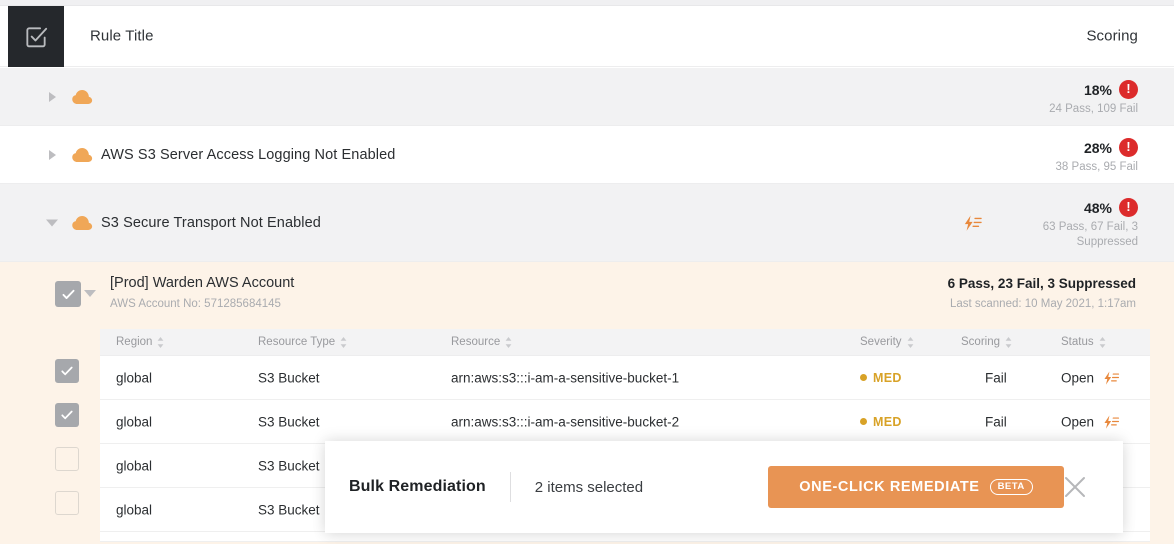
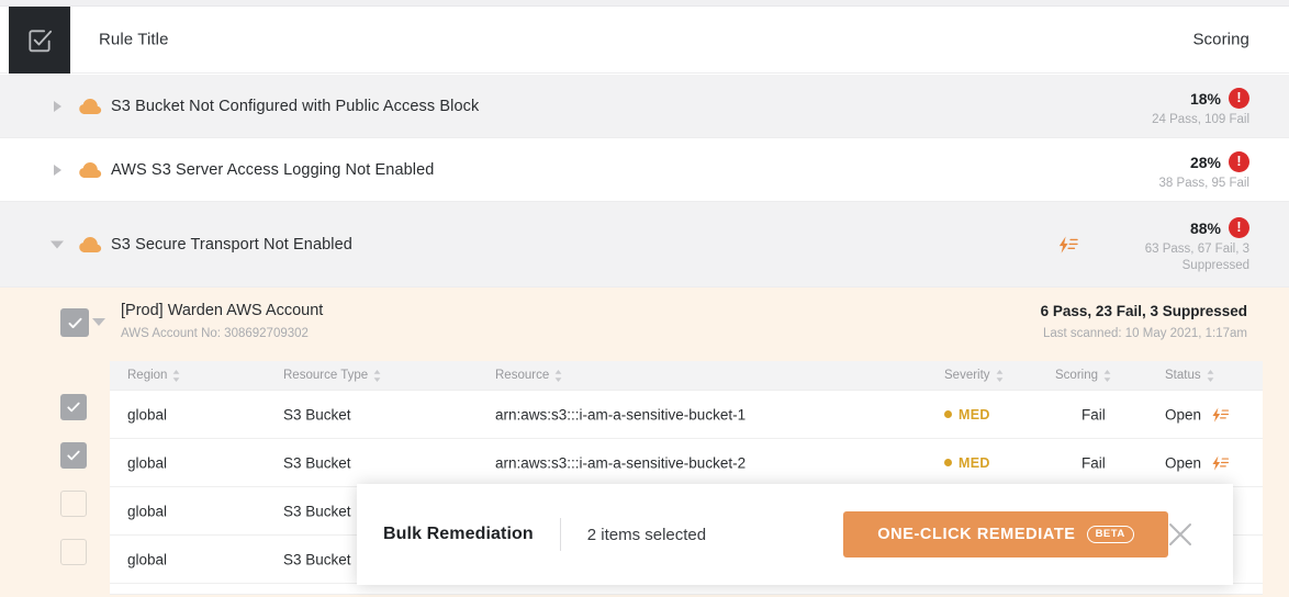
  Rule Title
  Scoring
+ S3 Bucket Not Configured with Public Access Block
  18%
  !
  24 Pass, 109 Fail
  AWS S3 Server Access Logging Not Enabled
  28%
  !
  38 Pass, 95 Fail
  S3 Secure Transport Not Enabled
- 48%
+ 88%
  !
  63 Pass, 67 Fail, 3 Suppressed
  [Prod] Warden AWS Account
- AWS Account No: 571285684145
+ AWS Account No: 308692709302
  6 Pass, 23 Fail, 3 Suppressed
  Last scanned: 10 May 2021, 1:17am
  Region
  Resource Type
  Resource
  Severity
  Scoring
  Status
  global
  S3 Bucket
  arn:aws:s3:::i-am-a-sensitive-bucket-1
  MED
  Fail
  Open
  global
  S3 Bucket
  arn:aws:s3:::i-am-a-sensitive-bucket-2
  MED
  Fail
  Open
  global
  S3 Bucket
  global
  S3 Bucket
  Bulk Remediation
  2 items selected
  ONE-CLICK REMEDIATE
  BETA
